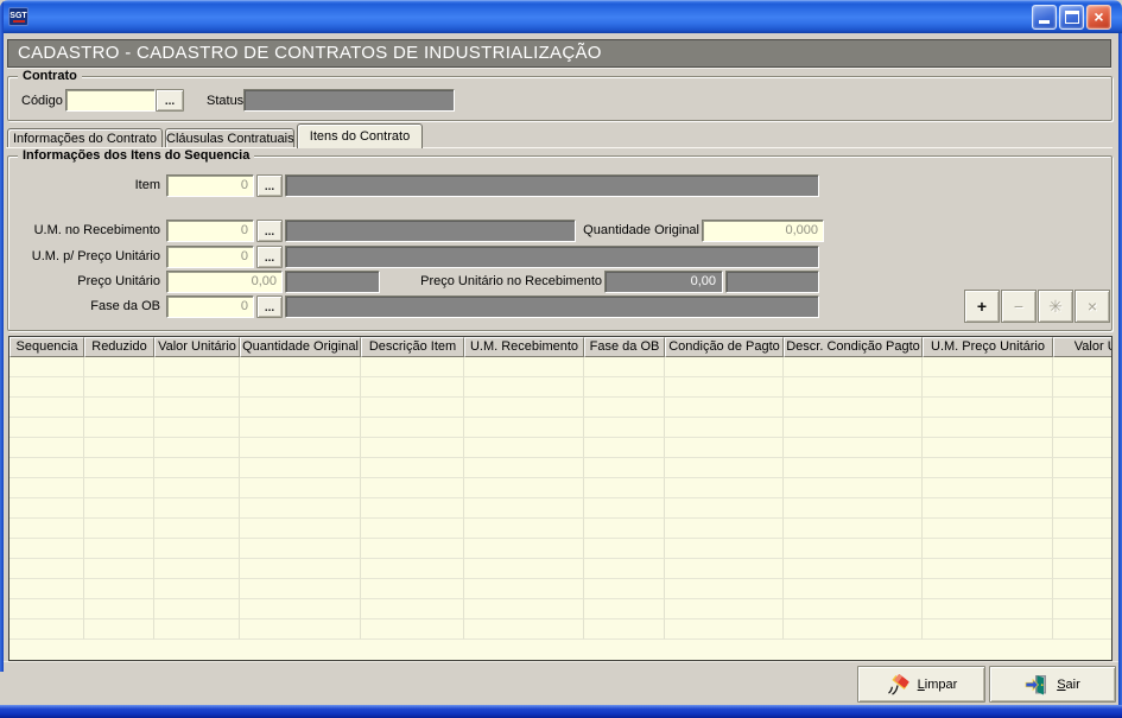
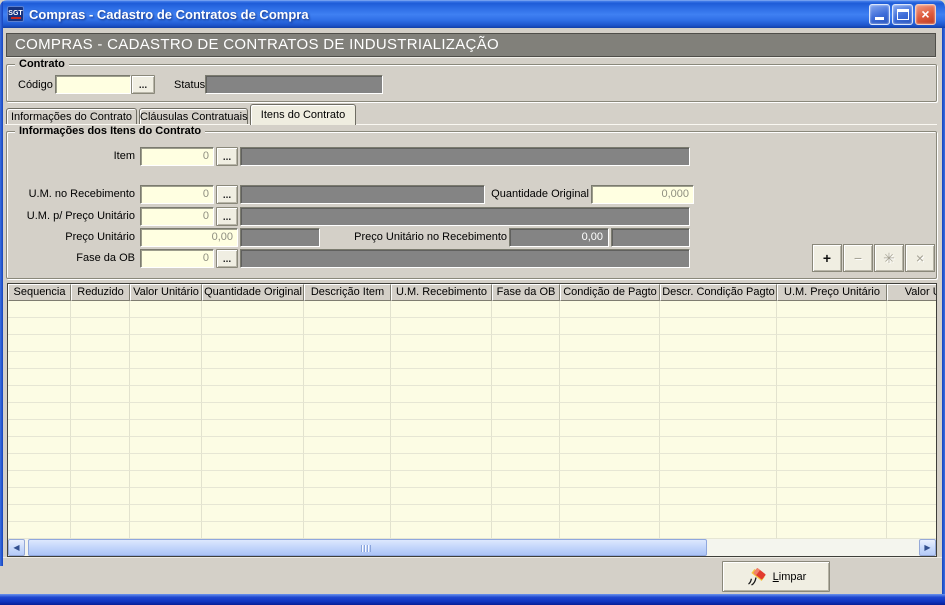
+ Compras - Cadastro de Contratos de Compra
  ×
- CADASTRO - CADASTRO DE CONTRATOS DE INDUSTRIALIZAÇÃO
+ COMPRAS - CADASTRO DE CONTRATOS DE INDUSTRIALIZAÇÃO
  Contrato
  Código
  ...
  Status
  Informações do Contrato
  Cláusulas Contratuais
  Itens do Contrato
- Informações dos Itens do Sequencia
+ Informações dos Itens do Contrato
  Item
  0
  ...
  U.M. no Recebimento
  0
  ...
  Quantidade Original
  0,000
  U.M. p/ Preço Unitário
  0
  ...
  Preço Unitário
  0,00
  Preço Unitário no Recebimento
  0,00
  Fase da OB
  0
  ...
  +
  −
  ✳
  ×
  Sequencia
  Reduzido
  Valor Unitário
  Quantidade Original
  Descrição Item
  U.M. Recebimento
  Fase da OB
  Condição de Pagto
  Descr. Condição Pagto
  U.M. Preço Unitário
+ ◀
+ ▶
  Limpar
- Sair
